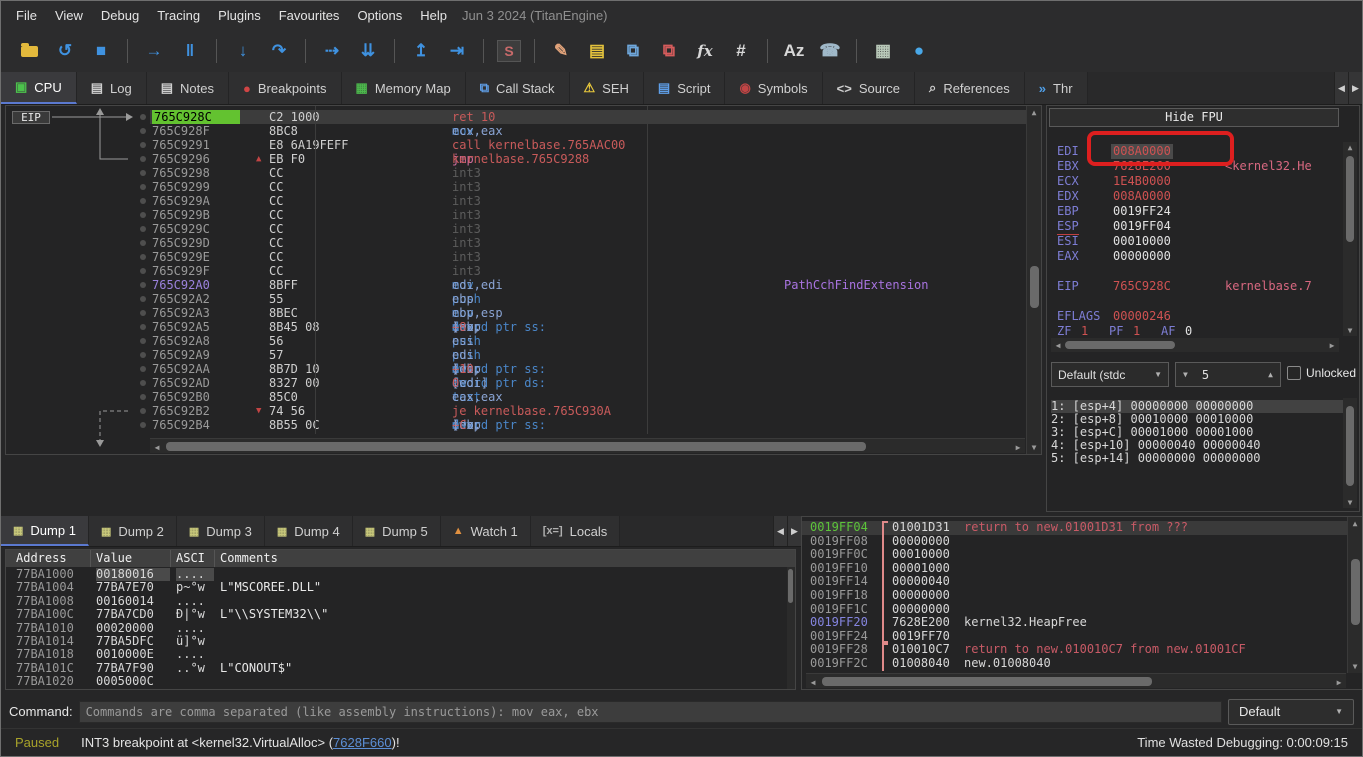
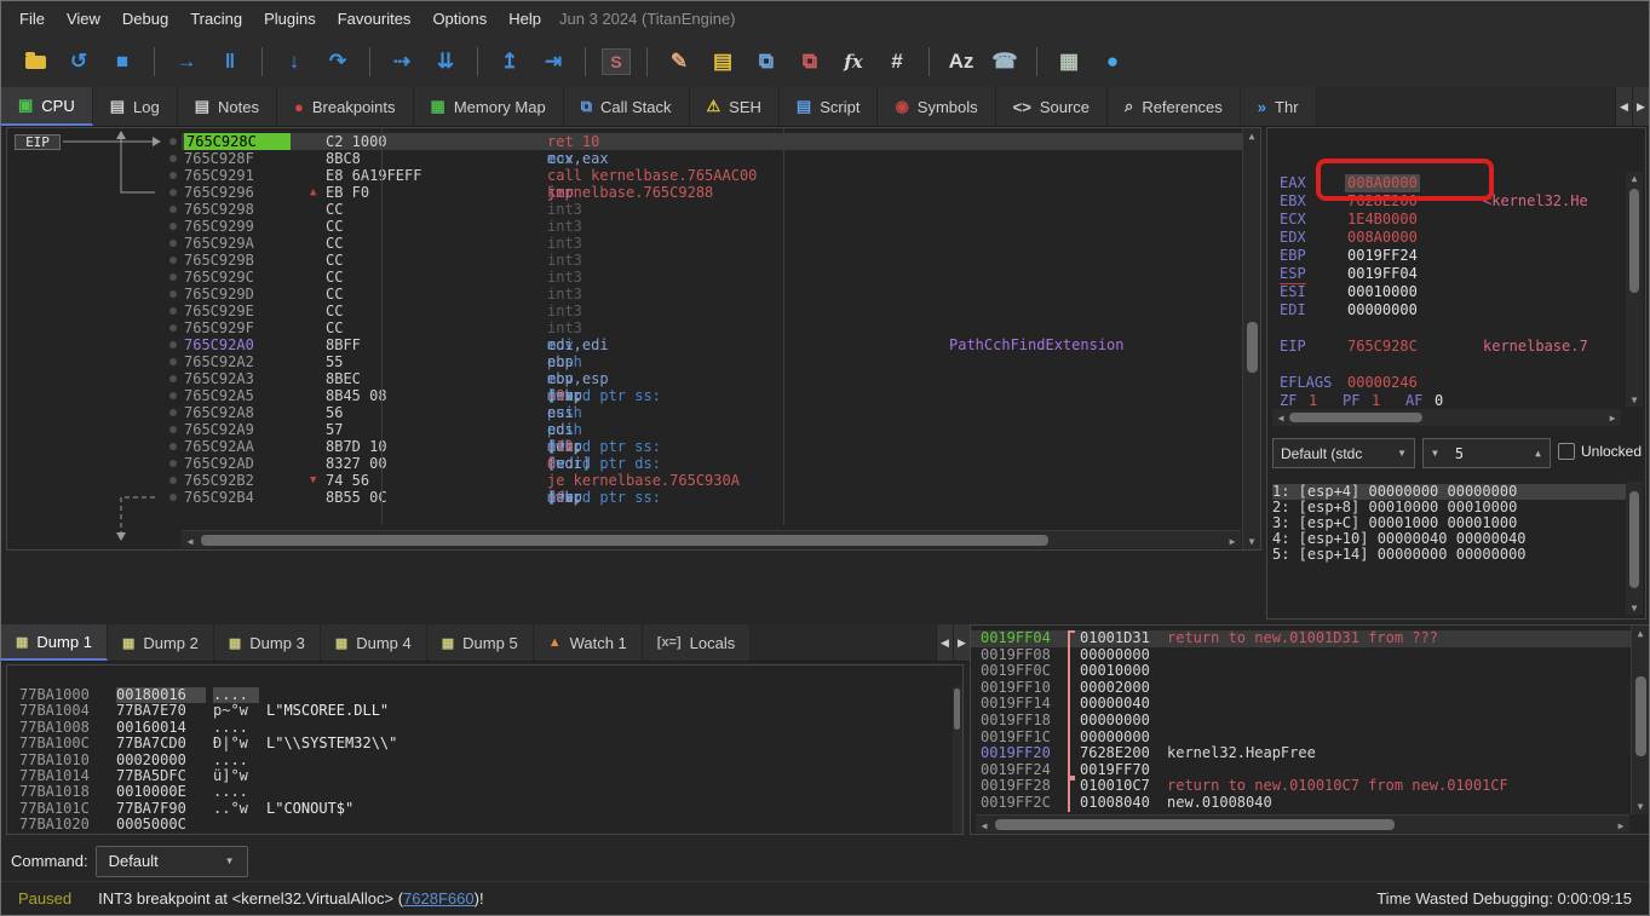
  File
  View
  Debug
  Tracing
  Plugins
  Favourites
  Options
  Help
  Jun 3 2024 (TitanEngine)
  ↺
  ■
  →
  ‖
  ↓
  ↷
  ⇢
  ⇊
  ↥
  ⇥
  S
  ✎
  ▤
  ⧉
  ⧉
  fx
  #
  Az
  ☎
  ▦
  ●
  ▣
  CPU
  ▤
  Log
  ▤
  Notes
  ●
  Breakpoints
  ▦
  Memory Map
  ⧉
  Call Stack
  ⚠
  SEH
  ▤
  Script
  ◉
  Symbols
  <>
  Source
  ⌕
  References
  »
  Thr
  ◀
  ▶
  EIP
  765C928C
  C2 100
  ret 10
  765C928F
  8BC8
  mov
  ecx,eax
  765C9291
  E8 6A1FEFF
  call kernelbase.765AAC00
  765C9296
  ▲
  EB F0
  jmp
  kernelbase.765C9288
  765C9298
  CC
  int3
  765C9299
  CC
  int3
  765C929A
  CC
  int3
  765C929B
  CC
  int3
  765C929C
  CC
  int3
  765C929D
  CC
  int3
  765C929E
  CC
  int3
  765C929F
  CC
  int3
  765C92A0
  8BFF
  mov
  edi,edi
  PathCchFindExtension
  765C92A2
  55
  push
  ebp
  765C92A3
  8BEC
  mov
  ebp,esp
  765C92A5
  8B45 0
  mov
  eax,
  dword ptr ss:
  [ebp
  +8
  ]
  765C92A8
  56
  push
  esi
  765C92A9
  57
  push
  edi
  765C92AA
  8B7D 1
  mov
  edi,
  dword ptr ss:
  [ebp
  +10
  ]
  765C92AD
  8327 0
  and
  dword ptr ds:
  [edi]
  ,
  0
- 765C92B0
- 85C0
- test
- eax,eax
  765C92B2
  ▼
  74 56
  je kernelbase.765C930A
  765C92B4
  8B55 0
  mov
  edx,
  dword ptr ss:
  [ebp
  +C
  ]
  ▲
  ▼
  ◀
  ▶
- Hide FPU
- EDI
+ EAX
  008A0000
  EBX
  7628E200
  <kernel32.He
  ECX
  1E4B0000
  EDX
  008A0000
  EBP
  0019FF24
  ESP
  0019FF04
  ESI
  00010000
- EAX
+ EDI
  00000000
  EIP
  765C928C
  kernelbase.7
  EFLAGS
  00000246
  ZF
  1
  PF
  1
  AF
  0
  ▲
  ▼
  ◀
  ▶
  Default (stdc
  ▼
  ▼
  5
  ▲
  Unlocked
  1: [esp+4] 00000000 00000000
  2: [esp+8] 00010000 00010000
  3: [esp+C] 00001000 00001000
  4: [esp+10] 00000040 00000040
  5: [esp+14] 00000000 00000000
  ▼
  ▦
  Dump 1
  ▦
  Dump 2
  ▦
  Dump 3
  ▦
  Dump 4
  ▦
  Dump 5
  ▲
  Watch 1
  [x=]
  Locals
  ◀
  ▶
- Address
- Value
- ASCI
- Comments
  77BA1000
  00180016
  ....
  77BA1004
  77BA7E70
  p~°w
  L"MSCOREE.DLL"
  77BA1008
  00160014
  ....
  77BA100C
  77BA7CD0
  Ð|°w
  L"\\SYSTEM32\\"
  77BA1010
  00020000
  ....
  77BA1014
  77BA5DFC
  ü]°w
  77BA1018
  0010000E
  ....
  77BA101C
  77BA7F90
  ..°w
  L"CONOUT$"
  77BA1020
  0005000C
  0019FF04
  01001D31
  return to new.01001D31 from ???
  0019FF08
  00000000
  0019FF0C
  00010000
  0019FF10
- 00001000
+ 00002000
  0019FF14
  00000040
  0019FF18
  00000000
  0019FF1C
  00000000
  0019FF20
  7628E200
  kernel32.HeapFree
  0019FF24
  0019FF70
  0019FF28
  010010C7
  return to new.010010C7 from new.01001CF
  0019FF2C
  01008040
  new.01008040
  ▲
  ▼
  ◀
  ▶
  Command:
- Commands are comma separated (like assembly instructions): mov eax, ebx
  Default
  ▼
  Paused
  INT3 breakpoint at <kernel32.VirtualAlloc> (7628F660)!
  Time Wasted Debugging: 0:00:09:15
